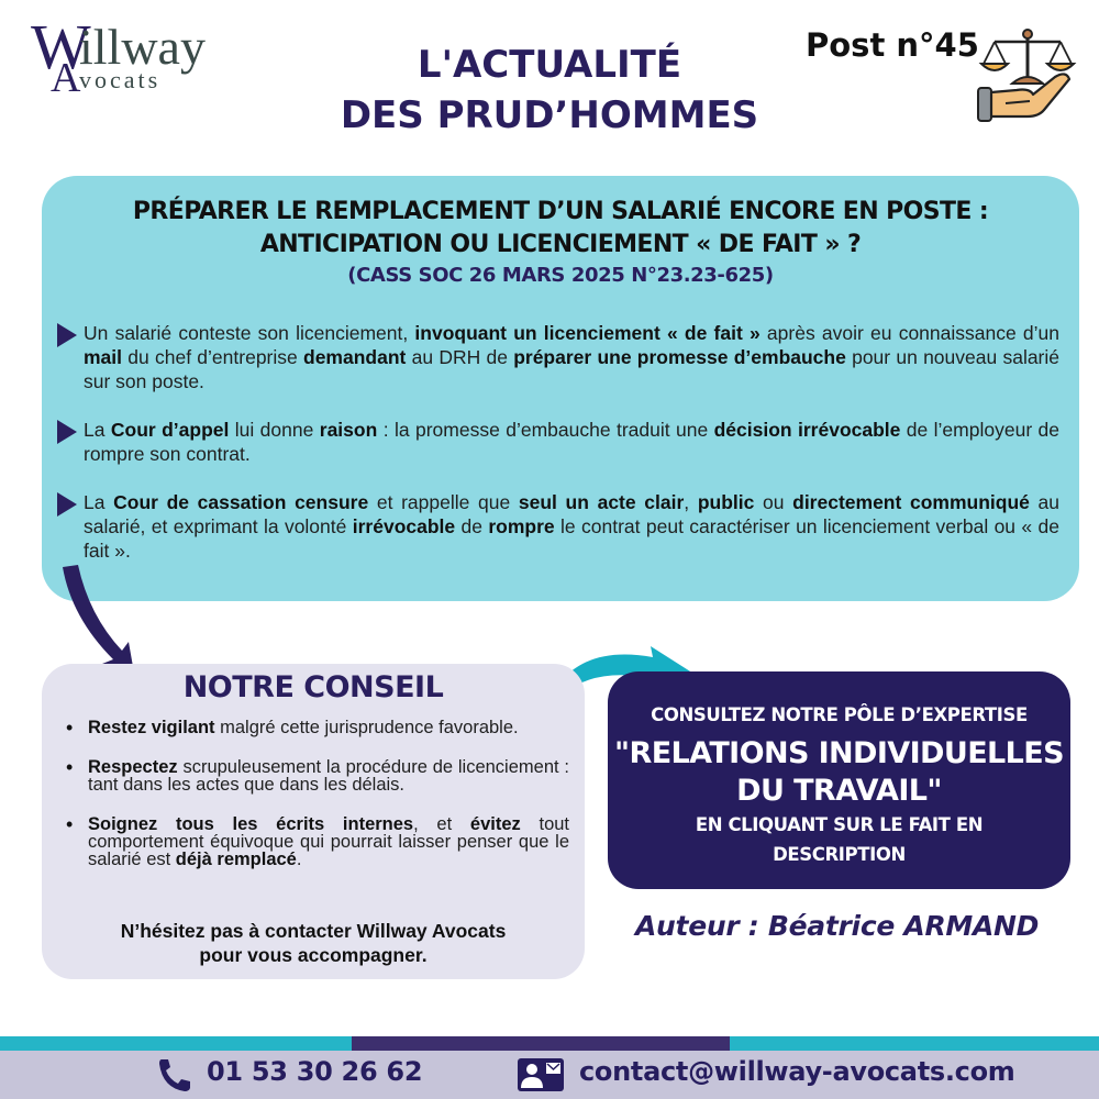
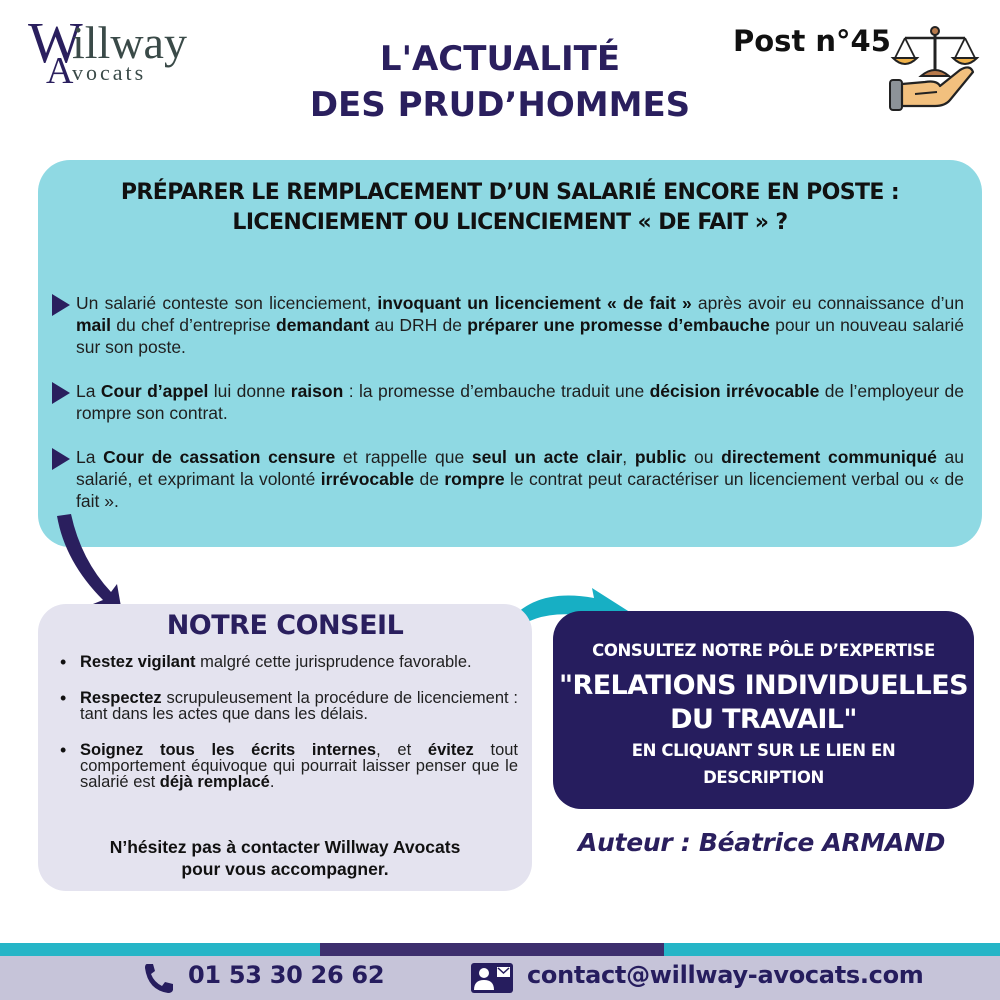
  W
  illway
  A
  vocats
  L'ACTUALITÉ
  DES PRUD’HOMMES
  Post n°45
  PRÉPARER LE REMPLACEMENT D’UN SALARIÉ ENCORE EN POSTE :
- ANTICIPATION OU LICENCIEMENT « DE FAIT » ?
+ LICENCIEMENT OU LICENCIEMENT « DE FAIT » ?
- (CASS SOC 26 MARS 2025 N°23.23-625)
  Un salarié conteste son licenciement, invoquant un licenciement « de fait » après avoir eu connaissance d’un mail du chef d’entreprise demandant au DRH de préparer une promesse d’embauche pour un nouveau salarié sur son poste.
  La Cour d’appel lui donne raison : la promesse d’embauche traduit une décision irrévocable de l’employeur de rompre son contrat.
  La Cour de cassation censure et rappelle que seul un acte clair, public ou directement communiqué au salarié, et exprimant la volonté irrévocable de rompre le contrat peut caractériser un licenciement verbal ou « de fait ».
  NOTRE CONSEIL
  Restez vigilant malgré cette jurisprudence favorable.
  Respectez scrupuleusement la procédure de licenciement : tant dans les actes que dans les délais.
  Soignez tous les écrits internes, et évitez tout comportement équivoque qui pourrait laisser penser que le salarié est déjà remplacé.
  N’hésitez pas à contacter Willway Avocats
  pour vous accompagner.
  CONSULTEZ NOTRE PÔLE D’EXPERTISE
  "RELATIONS INDIVIDUELLES
  DU TRAVAIL"
- EN CLIQUANT SUR LE FAIT EN
+ EN CLIQUANT SUR LE LIEN EN
  DESCRIPTION
  Auteur : Béatrice ARMAND
  01 53 30 26 62
  contact@willway-avocats.com
